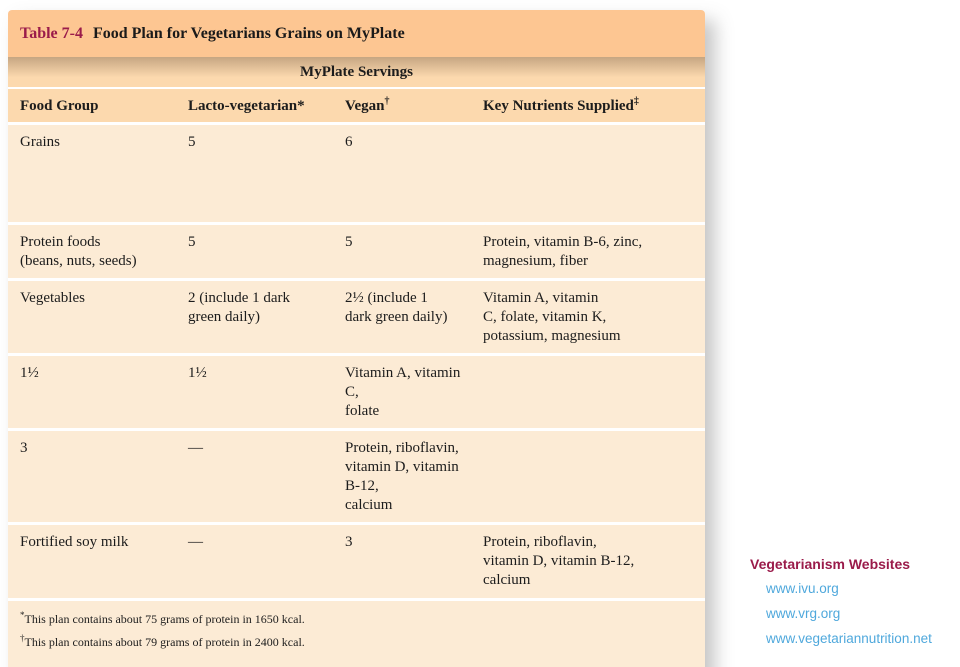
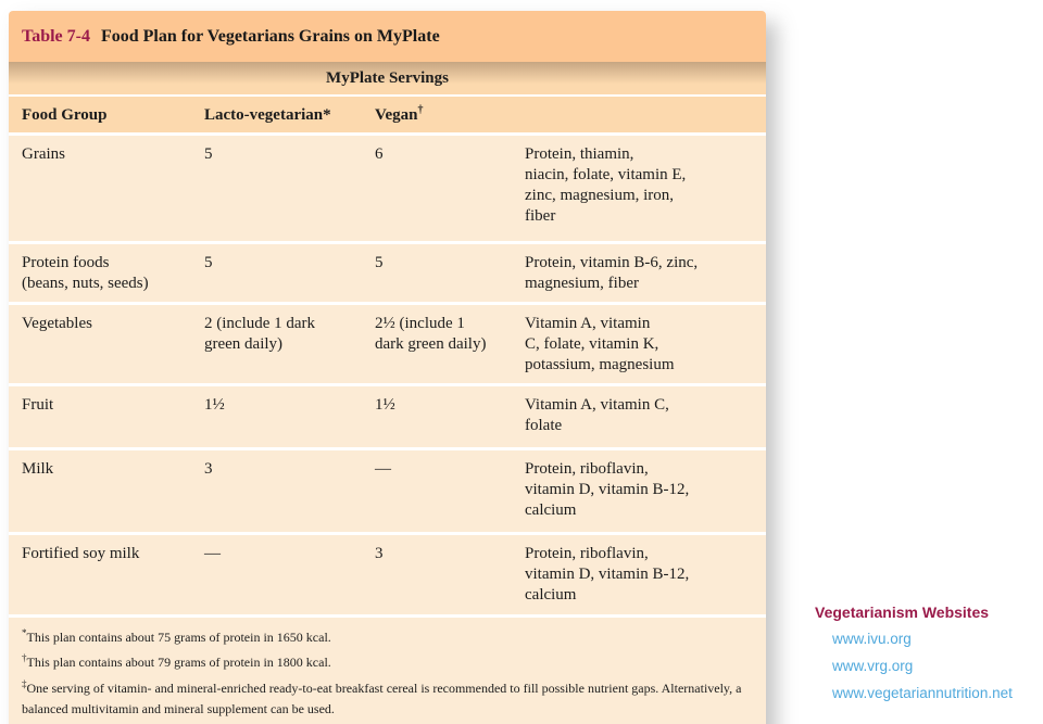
  Table 7-4
  Food Plan for Vegetarians Grains on MyPlate
  MyPlate Servings
  Food Group
  Lacto-vegetarian*
  Vegan†
- Key Nutrients Supplied‡
  Grains
  5
  6
+ Protein, thiamin,
+ niacin, folate, vitamin E,
+ zinc, magnesium, iron,
+ fiber
  Protein foods
  (beans, nuts, seeds)
  5
  5
  Protein, vitamin B-6, zinc,
  magnesium, fiber
  Vegetables
  2 (include 1 dark
  green daily)
  2½ (include 1
  dark green daily)
  Vitamin A, vitamin
  C, folate, vitamin K,
  potassium, magnesium
+ Fruit
  1½
  1½
  Vitamin A, vitamin C,
  folate
+ Milk
  3
  —
  Protein, riboflavin,
  vitamin D, vitamin B-12,
  calcium
  Fortified soy milk
  —
  3
  Protein, riboflavin,
  vitamin D, vitamin B-12,
  calcium
  *This plan contains about 75 grams of protein in 1650 kcal.
- †This plan contains about 79 grams of protein in 2400 kcal.
+ †This plan contains about 79 grams of protein in 1800 kcal.
+ ‡One serving of vitamin- and mineral-enriched ready-to-eat breakfast cereal is recommended to fill possible nutrient gaps. Alternatively, a balanced multivitamin and mineral supplement can be used.
  Vegetarianism Websites
  www.ivu.org
  www.vrg.org
  www.vegetariannutrition.net
